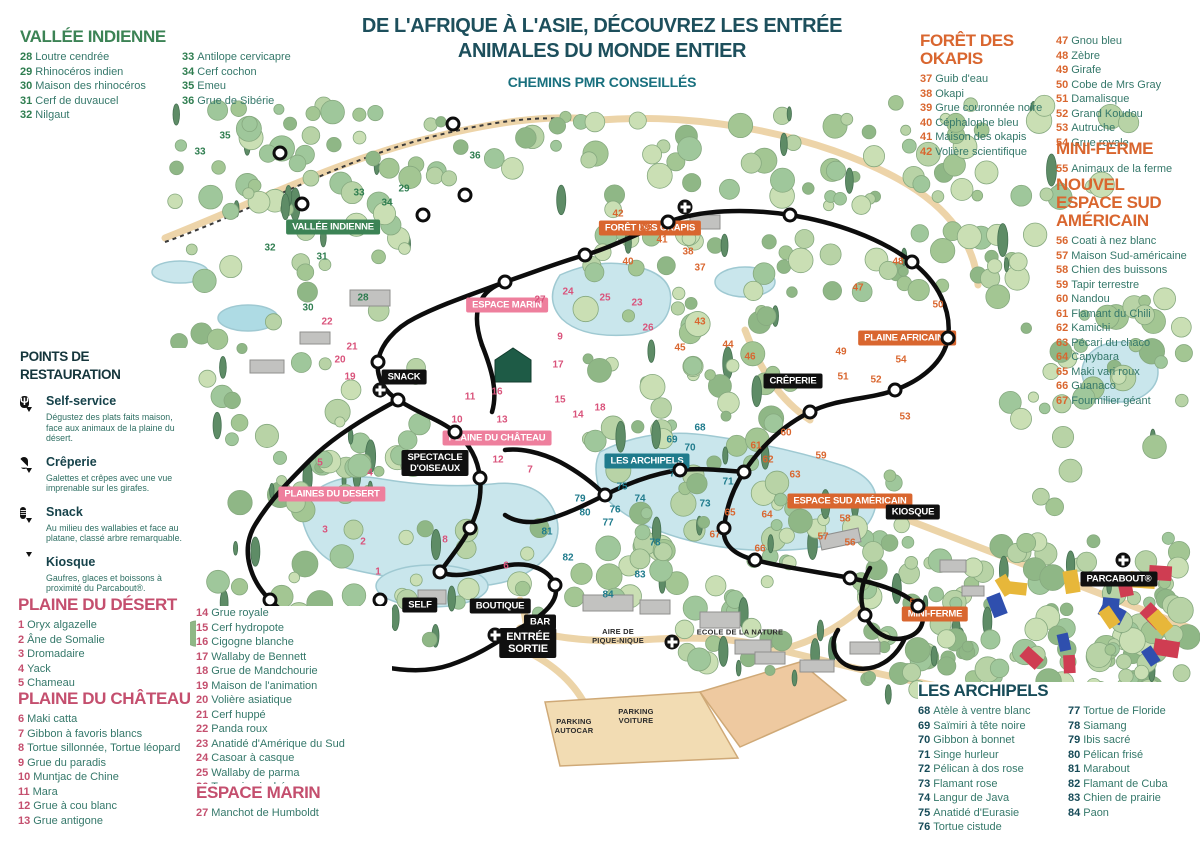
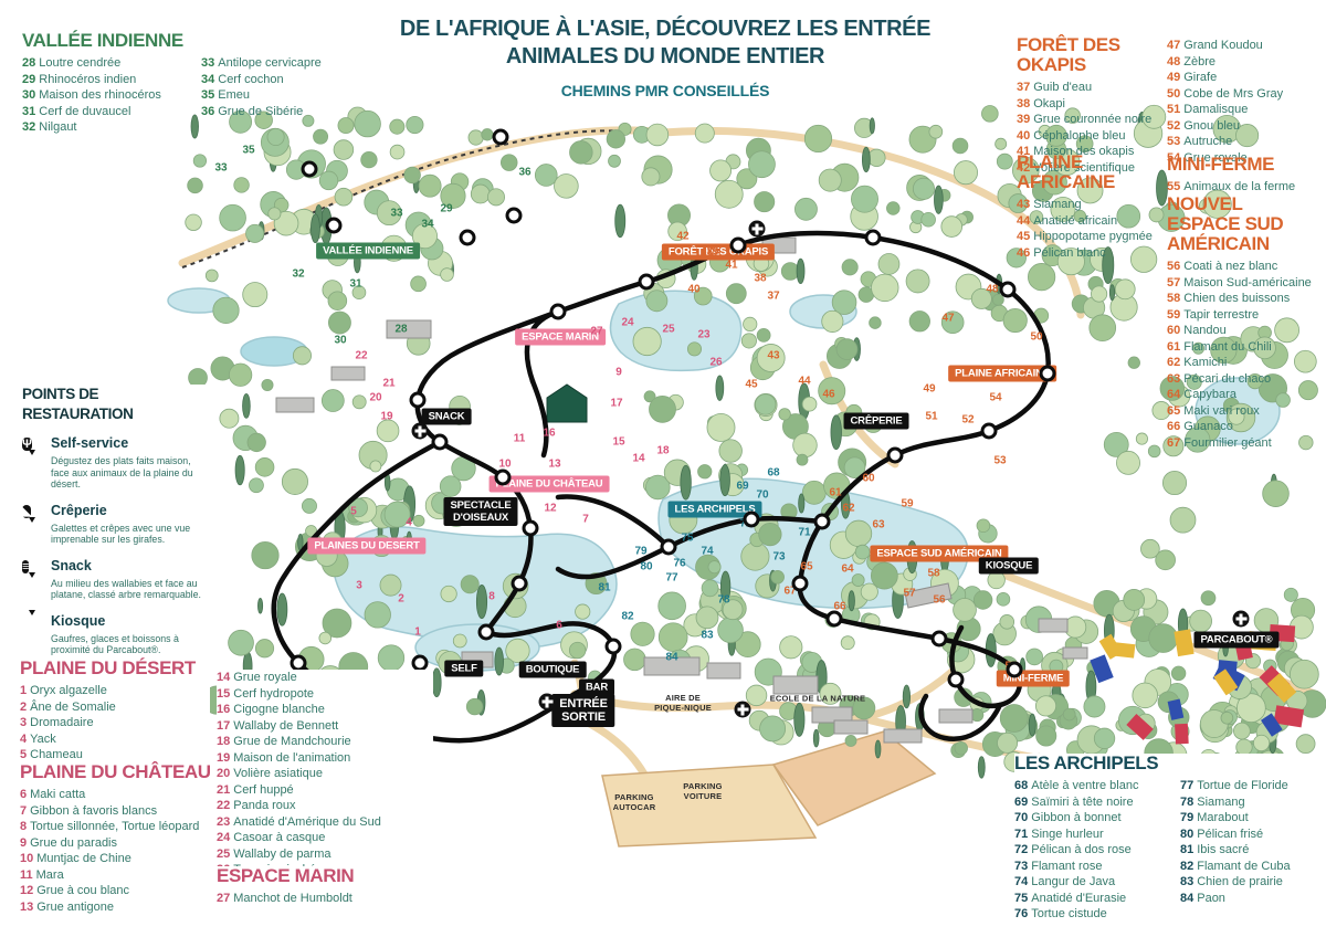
  VALLÉE INDIENNE
  FORÊT DESAPIS
  ESPACE MARIN
  PLAINE AFRICAI
  AINE DU CHÂTEAU
  LES ARCHIPELS
  PLAINES DU DESERT
  ESPACE SUD AMÉRICAIN
  MINI-FERME
  SNACK
  CRÊPERIE
  SPECTACLE
  D'OISEAUX
  KIOSQUE
  SELF
  BOUTIQUE
  BAR
  ENTRÉE
  SORTIE
  PARCABOUT®
  AIRE DE
  PIQUE-NIQUE
  ECOLE DE LA NATURE
  PARKING
  AUTOCAR
  PARKING
  VOITURE
  28
  29
  30
  31
  32
  33
  33
  34
  35
  36
  1
  2
  3
  4
  5
  6
  7
  8
  9
  10
  11
  12
  13
  14
  15
  16
  17
  18
  19
  20
  21
  22
  23
  24
  25
  26
  27
  37
  38
  39
  40
  41
  42
  43
  44
  45
  46
  47
  48
  49
  50
  51
  52
  53
  54
  56
  57
  58
  59
  60
  61
  62
  63
  64
  65
  66
  67
  68
  69
  70
  71
  73
  74
  75
  76
  77
  78
  79
  80
  81
  82
  83
  84
  DE L'AFRIQUE À L'ASIE, DÉCOUVREZ LES ENTRÉE
  ANIMALES DU MONDE ENTIER
  CHEMINS PMR CONSEILLÉS
  VALLÉE INDIENNE
  28 Loutre cendrée
  29 Rhinocéros indien
  30 Maison des rhinocéros
  31 Cerf de duvaucel
  32 Nilgaut
  33 Antilope cervicapre
  34 Cerf cochon
  35 Emeu
  36 Grue de Sibérie
  FORÊT DES OKAPIS
  37 Guib d'eau
  38 Okapi
  39 Grue couronnée noire
  40 Céphalophe bleu
  41 Maison des okapis
  42 Volière scientifique
- 47 Gnou bleu
+ 47 Grand Koudou
  48 Zèbre
  49 Girafe
  50 Cobe de Mrs Gray
  51 Damalisque
- 52 Grand Koudou
+ 52 Gnou bleu
  53 Autruche
  54 Grue royale
+ PLAINE AFRICAINE
+ 43 Siamang
+ 44 Anatidé africain
+ 45 Hippopotame pygmée
+ 46 Pélican blanc
  MINI-FERME
  55 Animaux de la ferme
  NOUVEL ESPACE SUD AMÉRICAIN
  56 Coati à nez blanc
  57 Maison Sud-américaine
  58 Chien des buissons
  59 Tapir terrestre
  60 Nandou
  61 Flamant du Chili
  62 Kamichi
  63 Pécari du chaco
  64 Capybara
  65 Maki vari roux
  66 Guanaco
  67 Fourmilier géant
  POINTS DE RESTAURATION
  Ψ
  Self-service
  Dégustez des plats faits maison, face aux animaux de la plaine du désert.
  ◣
  Crêperie
  Galettes et crêpes avec une vue imprenable sur les girafes.
  ≡
  Snack
  Au milieu des wallabies et face au platane, classé arbre remarquable.
  Kiosque
  Gaufres, glaces et boissons à proximité du Parcabout®.
  PLAINE DU DÉSERT
  1 Oryx algazelle
  2 Âne de Somalie
  3 Dromadaire
  4 Yack
  5 Chameau
  PLAINE DU CHÂTEAU
  6 Maki catta
  7 Gibbon à favoris blancs
  8 Tortue sillonnée, Tortue léopard
  9 Grue du paradis
  10 Muntjac de Chine
  11 Mara
  12 Grue à cou blanc
  13 Grue antigone
  14 Grue royale
  15 Cerf hydropote
  16 Cigogne blanche
  17 Wallaby de Bennett
  18 Grue de Mandchourie
  19 Maison de l'animation
  20 Volière asiatique
  21 Cerf huppé
  22 Panda roux
  23 Anatidé d'Amérique du Sud
  24 Casoar à casque
  25 Wallaby de parma
  ESPACE MARIN
  27 Manchot de Humboldt
  LES ARCHIPELS
  68 Atèle à ventre blanc
  69 Saïmiri à tête noire
  70 Gibbon à bonnet
  71 Singe hurleur
  72 Pélican à dos rose
  73 Flamant rose
  74 Langur de Java
  75 Anatidé d'Eurasie
  76 Tortue cistude
  77 Tortue de Floride
  78 Siamang
- 79 Ibis sacré
+ 79 Marabout
  80 Pélican frisé
- 81 Marabout
+ 81 Ibis sacré
  82 Flamant de Cuba
  83 Chien de prairie
  84 Paon
